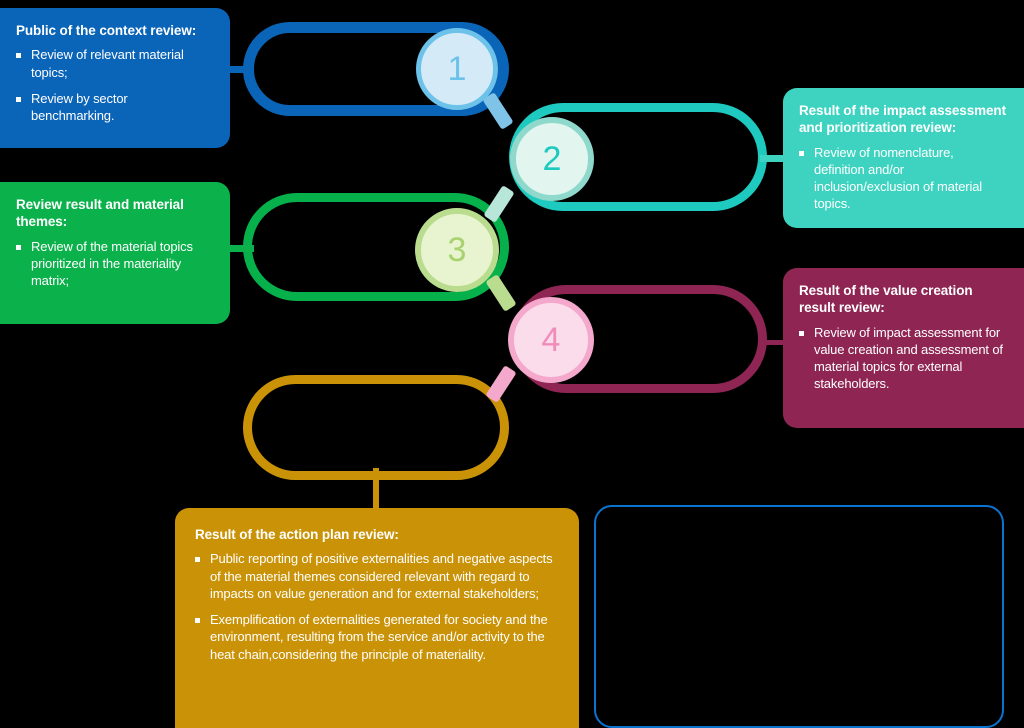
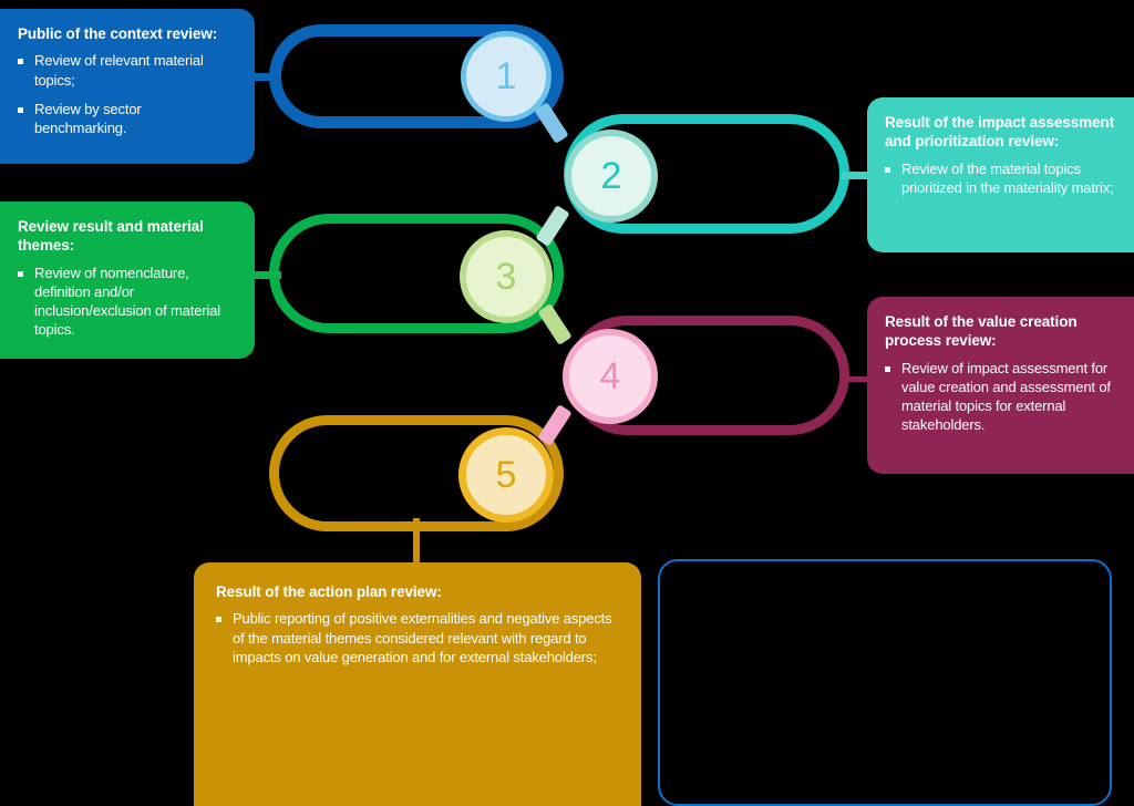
  Public of the context review:
  Review of relevant material topics;
  Review by sector benchmarking.
  Review result and material themes:
- Review of the material topics prioritized in the materiality matrix;
+ Review of nomenclature, definition and/or inclusion/exclusion of material topics.
  Result of the impact assessment and prioritization review:
- Review of nomenclature, definition and/or inclusion/exclusion of material topics.
+ Review of the material topics prioritized in the materiality matrix;
- Result of the value creation result review:
+ Result of the value creation process review:
  Review of impact assessment for value creation and assessment of material topics for external stakeholders.
  Result of the action plan review:
  Public reporting of positive externalities and negative aspects of the material themes considered relevant with regard to impacts on value generation and for external stakeholders;
- Exemplification of externalities generated for society and the environment, resulting from the service and/or activity to the heat chain,considering the principle of materiality.
  1
  2
  3
  4
+ 5
